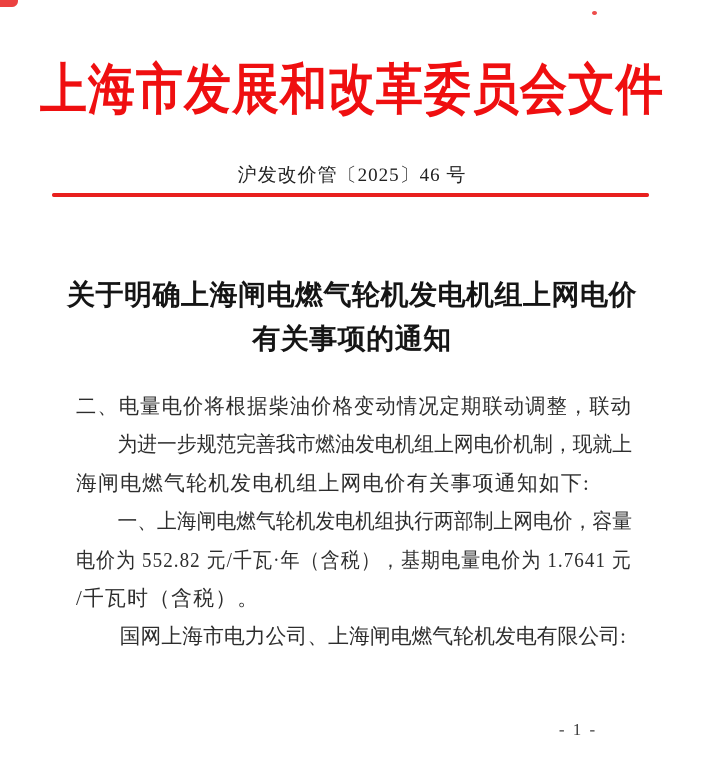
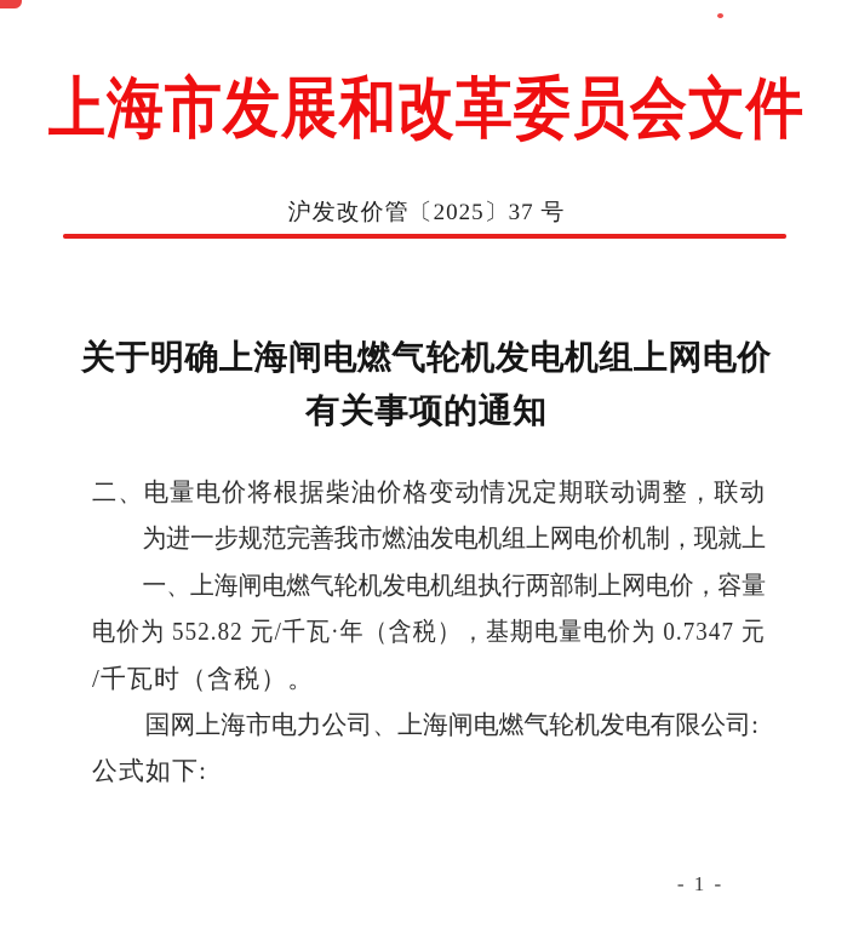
  上海市发展和改革委员会文件
- 沪发改价管〔2025〕46 号
+ 沪发改价管〔2025〕37 号
  关于明确上海闸电燃气轮机发电机组上网电价
  有关事项的通知
  二、电量电价将根据柴油价格变动情况定期联动调整，联动
  为进一步规范完善我市燃油发电机组上网电价机制，现就上
- 海闸电燃气轮机发电机组上网电价有关事项通知如下:
  一、上海闸电燃气轮机发电机组执行两部制上网电价，容量
- 电价为 552.82 元/千瓦·年（含税），基期电量电价为 1.7641 元
+ 电价为 552.82 元/千瓦·年（含税），基期电量电价为 0.7347 元
  /千瓦时（含税）。
  国网上海市电力公司、上海闸电燃气轮机发电有限公司:
+ 公式如下:
  - 1 -
